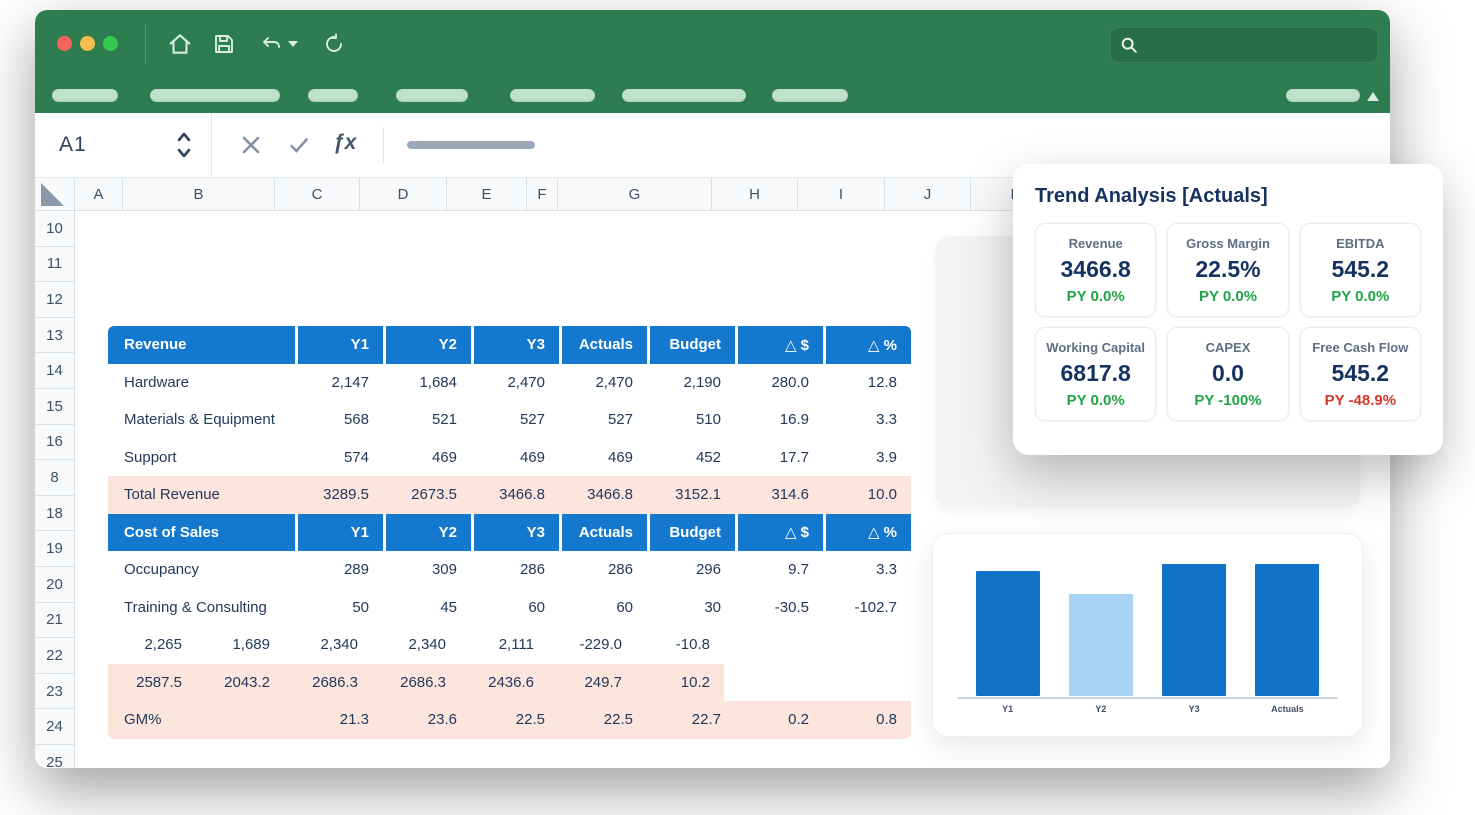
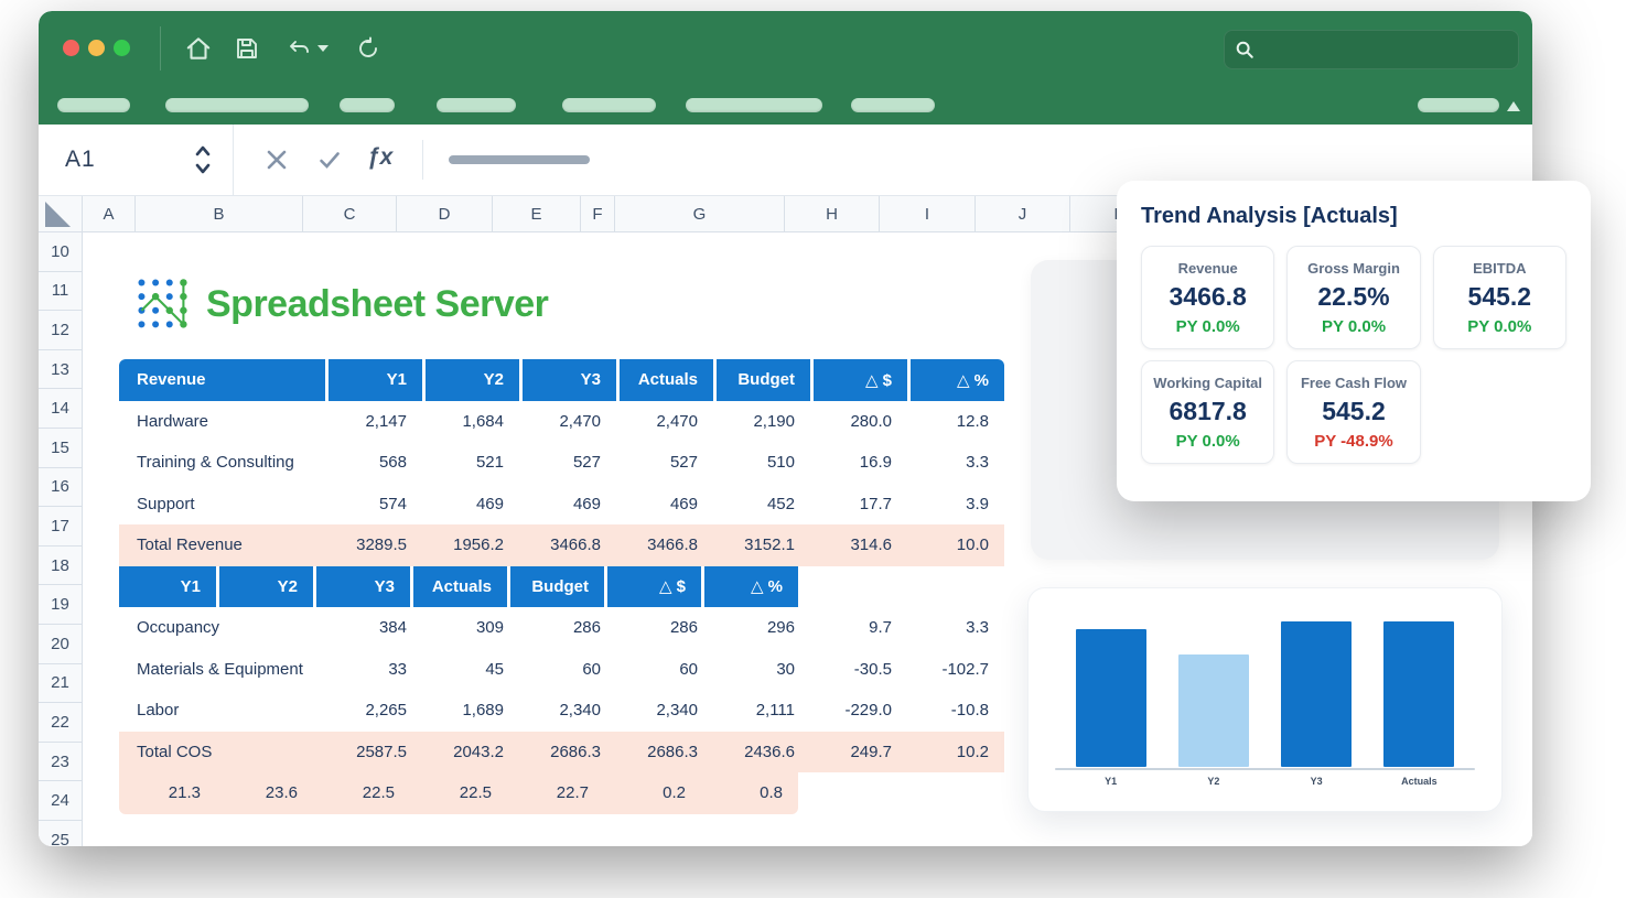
  A1
  ƒx
  A
  B
  C
  D
  E
  F
  G
  H
  I
  J
  10
  11
  12
  13
  14
  15
  16
- 8
+ 17
  18
  19
  20
  21
  22
  23
  24
  25
+ Spreadsheet Server
  Revenue
  Y1
  Y2
  Y3
  Actuals
  Budget
  △ $
  △ %
  Hardware
  2,147
  1,684
  2,470
  2,470
  2,190
  280.0
  12.8
- Materials & Equipment
+ Training & Consulting
  568
  521
  527
  527
  510
  16.9
  3.3
  Support
  574
  469
  469
  469
  452
  17.7
  3.9
  Total Revenue
  3289.5
- 2673.5
+ 1956.2
  3466.8
  3466.8
  3152.1
  314.6
  10.0
- Cost of Sales
  Y1
  Y2
  Y3
  Actuals
  Budget
  △ $
  △ %
  Occupancy
- 289
+ 384
  309
  286
  286
  296
  9.7
  3.3
- Training & Consulting
+ Materials & Equipment
- 50
+ 33
  45
  60
  60
  30
  -30.5
  -102.7
+ Labor
  2,265
  1,689
  2,340
  2,340
  2,111
  -229.0
  -10.8
+ Total COS
  2587.5
  2043.2
  2686.3
  2686.3
  2436.6
  249.7
  10.2
- GM%
  21.3
  23.6
  22.5
  22.5
  22.7
  0.2
  0.8
  Y1
  Y2
  Y3
  Actuals
  Trend Analysis [Actuals]
  Revenue
  3466.8
  PY 0.0%
  Gross Margin
  22.5%
  PY 0.0%
  EBITDA
  545.2
  PY 0.0%
  Working Capital
  6817.8
  PY 0.0%
- CAPEX
- 0.0
- PY -100%
  Free Cash Flow
  545.2
  PY -48.9%
